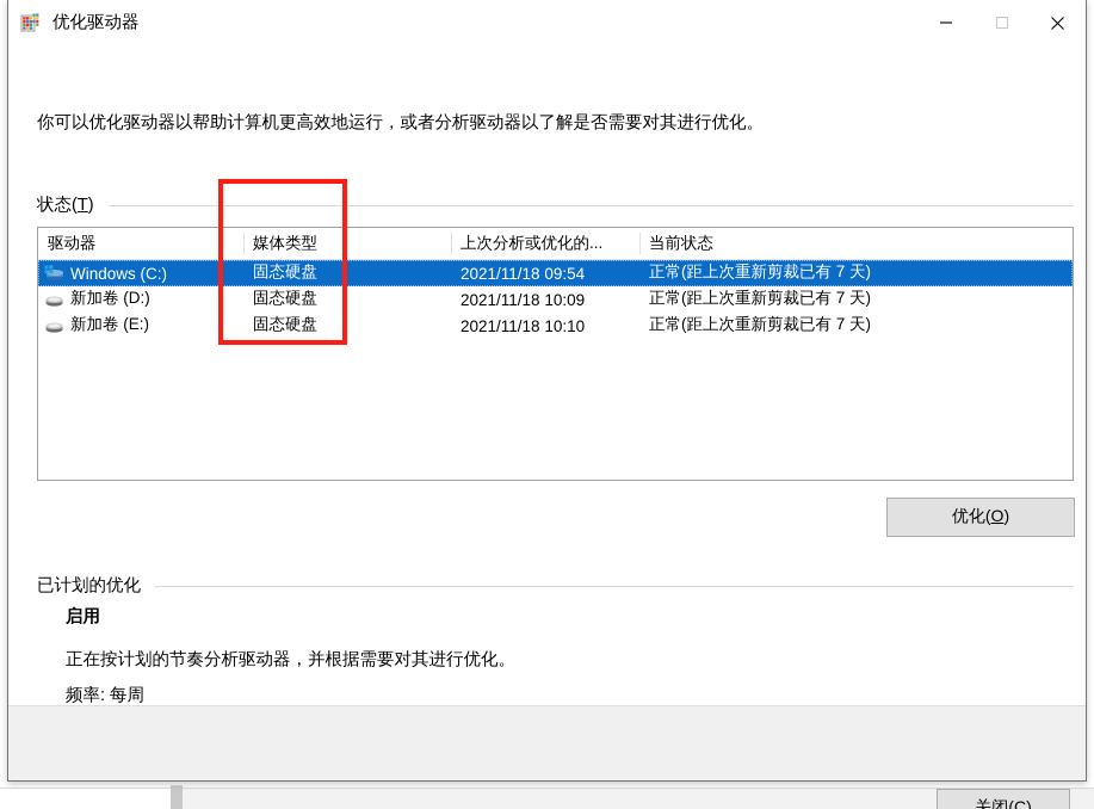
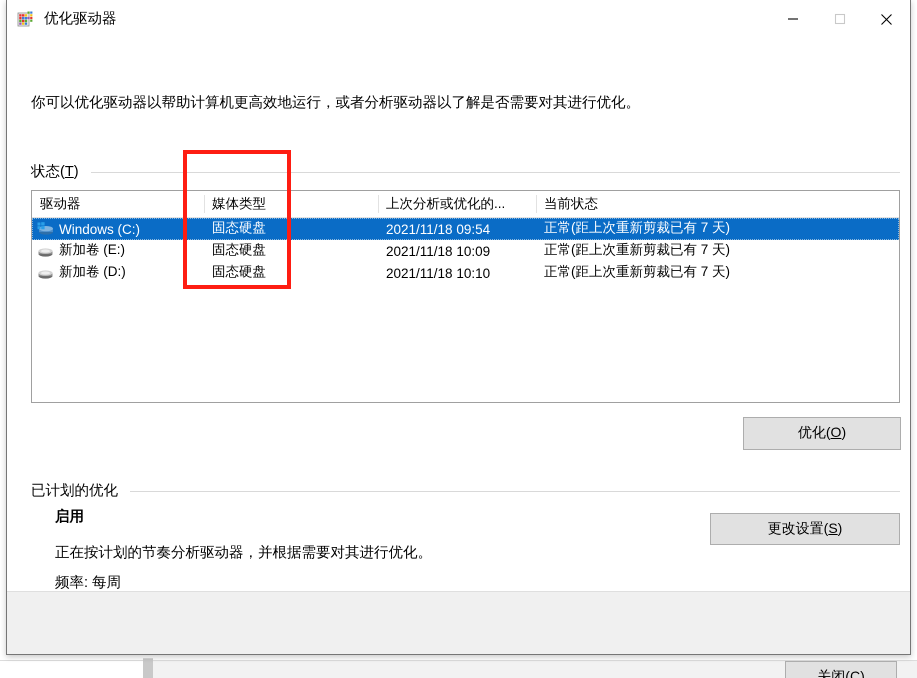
  优化驱动器
  你可以优化驱动器以帮助计算机更高效地运行，或者分析驱动器以了解是否需要对其进行优化。
  状态(T)
  驱动器
  媒体类型
  上次分析或优化的...
  当前状态
  Windows (C:)
  固态硬盘
  2021/11/18 09:54
  正常(距上次重新剪裁已有 7 天)
- 新加卷 (D:)
+ 新加卷 (E:)
  固态硬盘
  2021/11/18 10:09
  正常(距上次重新剪裁已有 7 天)
- 新加卷 (E:)
+ 新加卷 (D:)
  固态硬盘
  2021/11/18 10:10
  正常(距上次重新剪裁已有 7 天)
  优化(O)
  已计划的优化
  启用
  正在按计划的节奏分析驱动器，并根据需要对其进行优化。
  频率: 每周
+ 更改设置(S)
  关闭(C)
